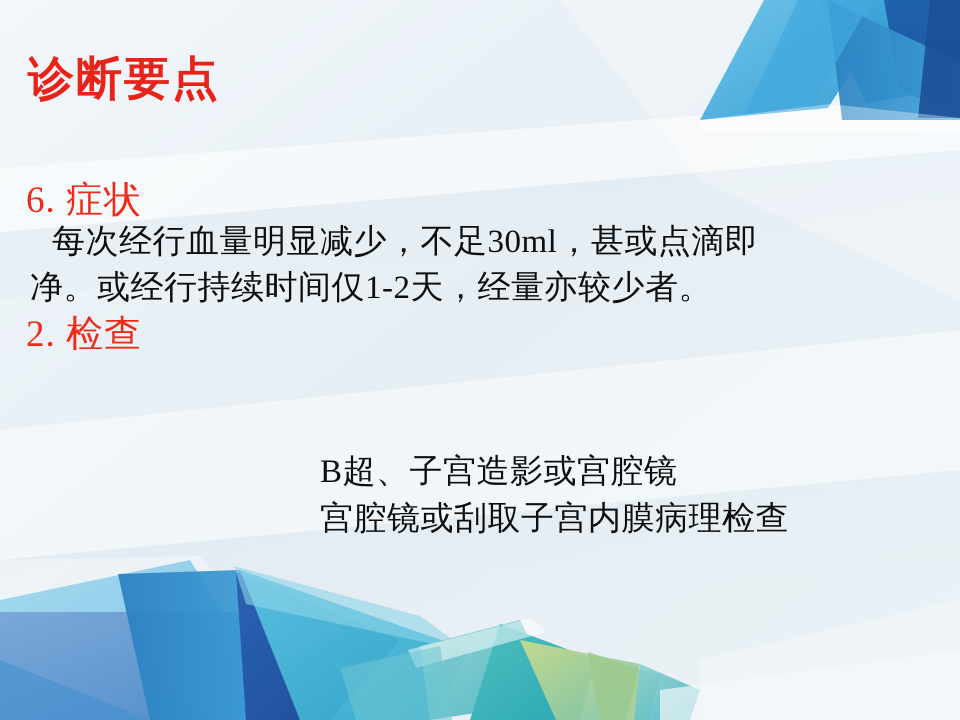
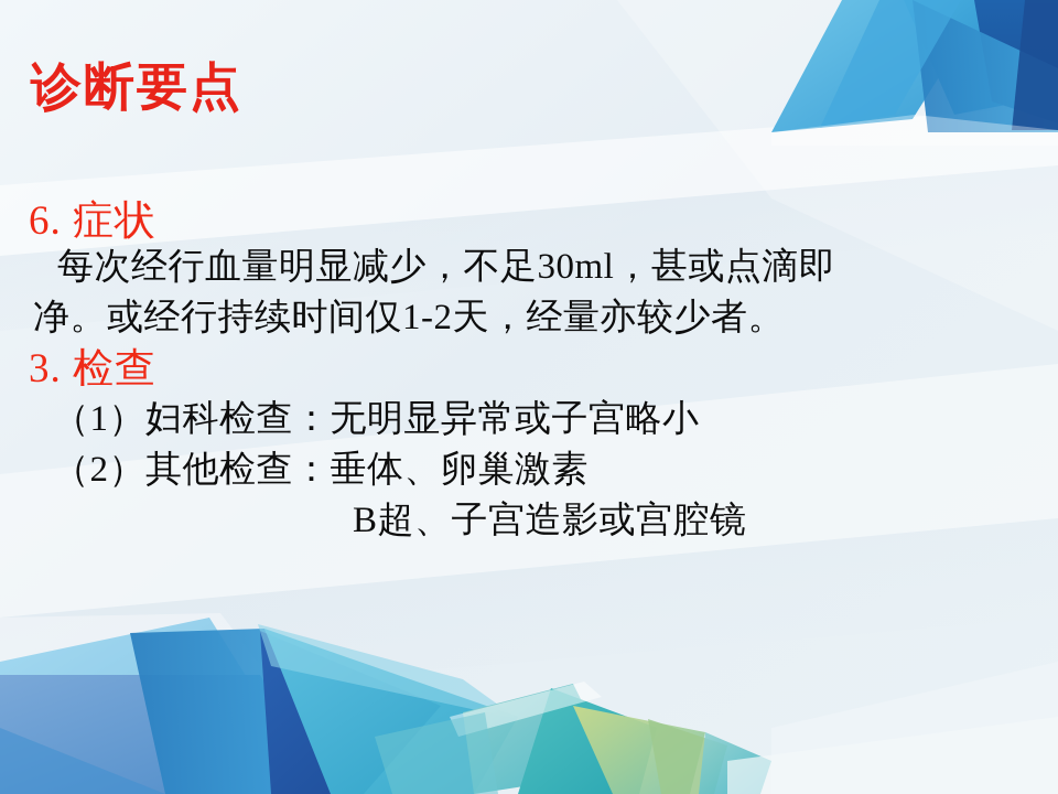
  诊断要点
  6. 症状
  每次经行血量明显减少，不足30ml，甚或点滴即
  净。或经行持续时间仅1-2天，经量亦较少者。
- 2. 检查
+ 3. 检查
+ （1）妇科检查：无明显异常或子宫略小
+ （2）其他检查：垂体、卵巢激素
  B超、子宫造影或宫腔镜
- 宫腔镜或刮取子宫内膜病理检查
